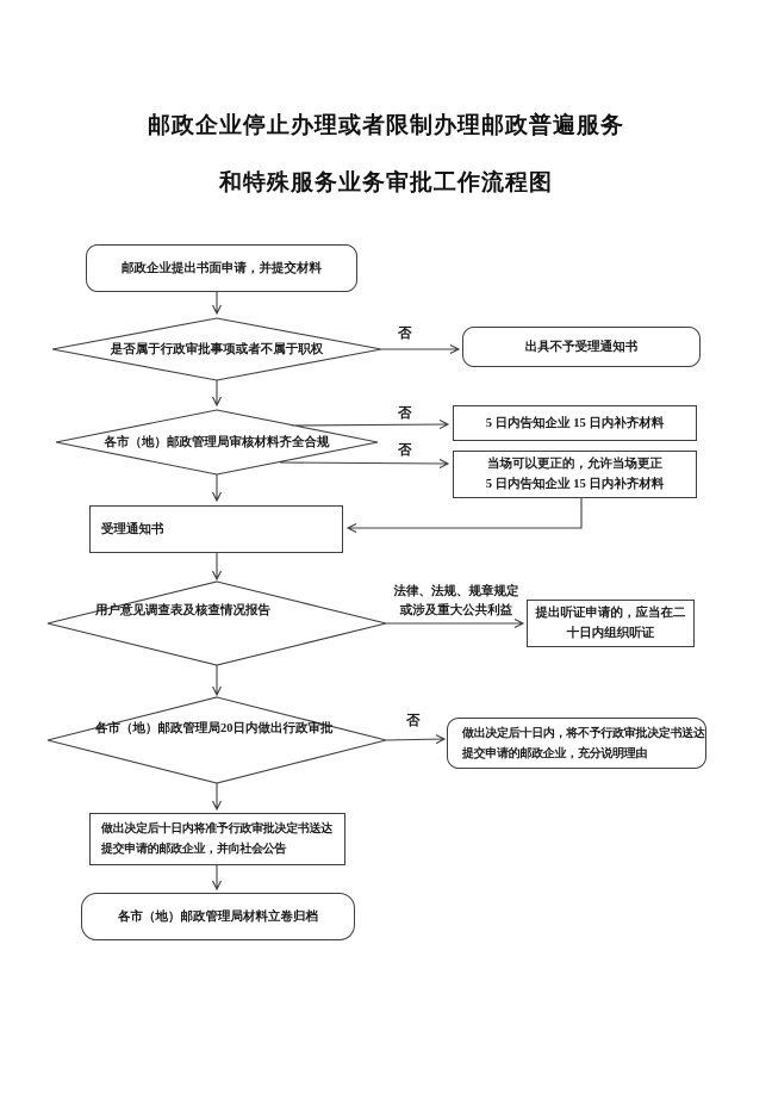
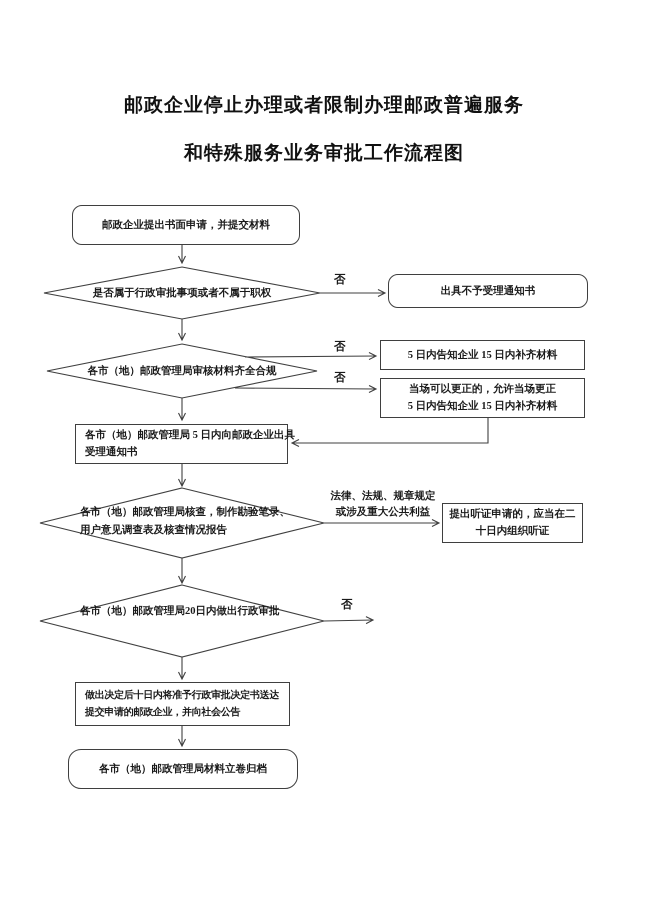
  邮政企业停止办理或者限制办理邮政普遍服务
  和特殊服务业务审批工作流程图
  邮政企业提出书面申请，并提交材料
  是否属于行政审批事项或者不属于职权
  各市（地）邮政管理局审核材料齐全合规
+ 各市（地）邮政管理局 5 日内向邮政企业出具
  受理通知书
+ 各市（地）邮政管理局核查，制作勘验笔录、
  用户意见调查表及核查情况报告
  各市（地）邮政管理局20日内做出行政审批
  做出决定后十日内将准予行政审批决定书送达
  提交申请的邮政企业，并向社会公告
  各市（地）邮政管理局材料立卷归档
  出具不予受理通知书
  5 日内告知企业 15 日内补齐材料
  当场可以更正的，允许当场更正
  5 日内告知企业 15 日内补齐材料
  提出听证申请的，应当在二
  十日内组织听证
- 做出决定后十日内，将不予行政审批决定书送达
- 提交申请的邮政企业，充分说明理由
  否
  否
  否
  否
  法律、法规、规章规定
  或涉及重大公共利益
